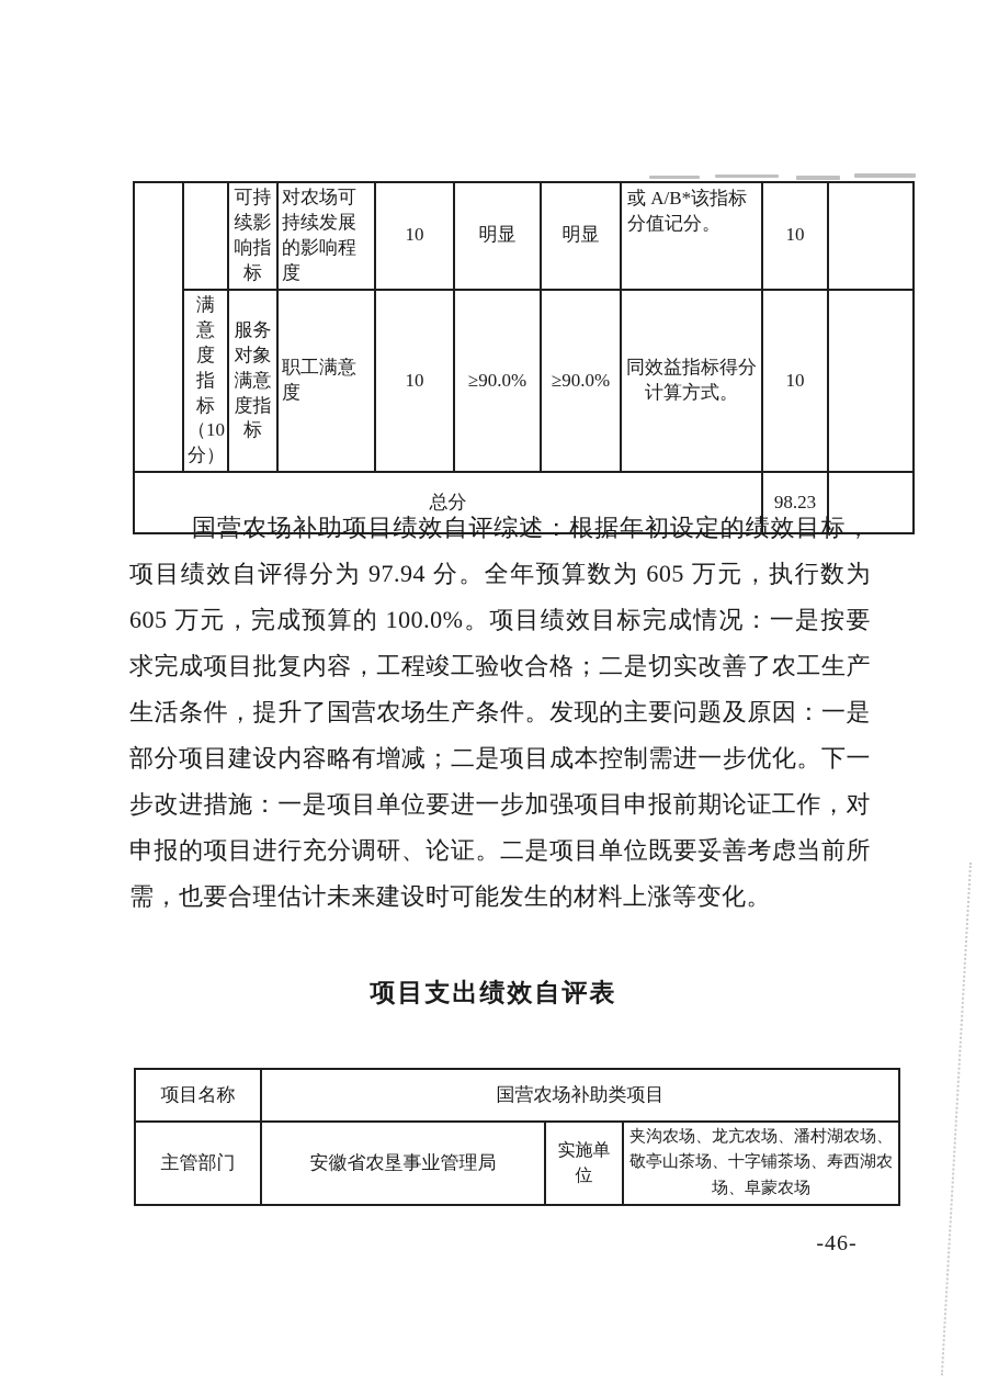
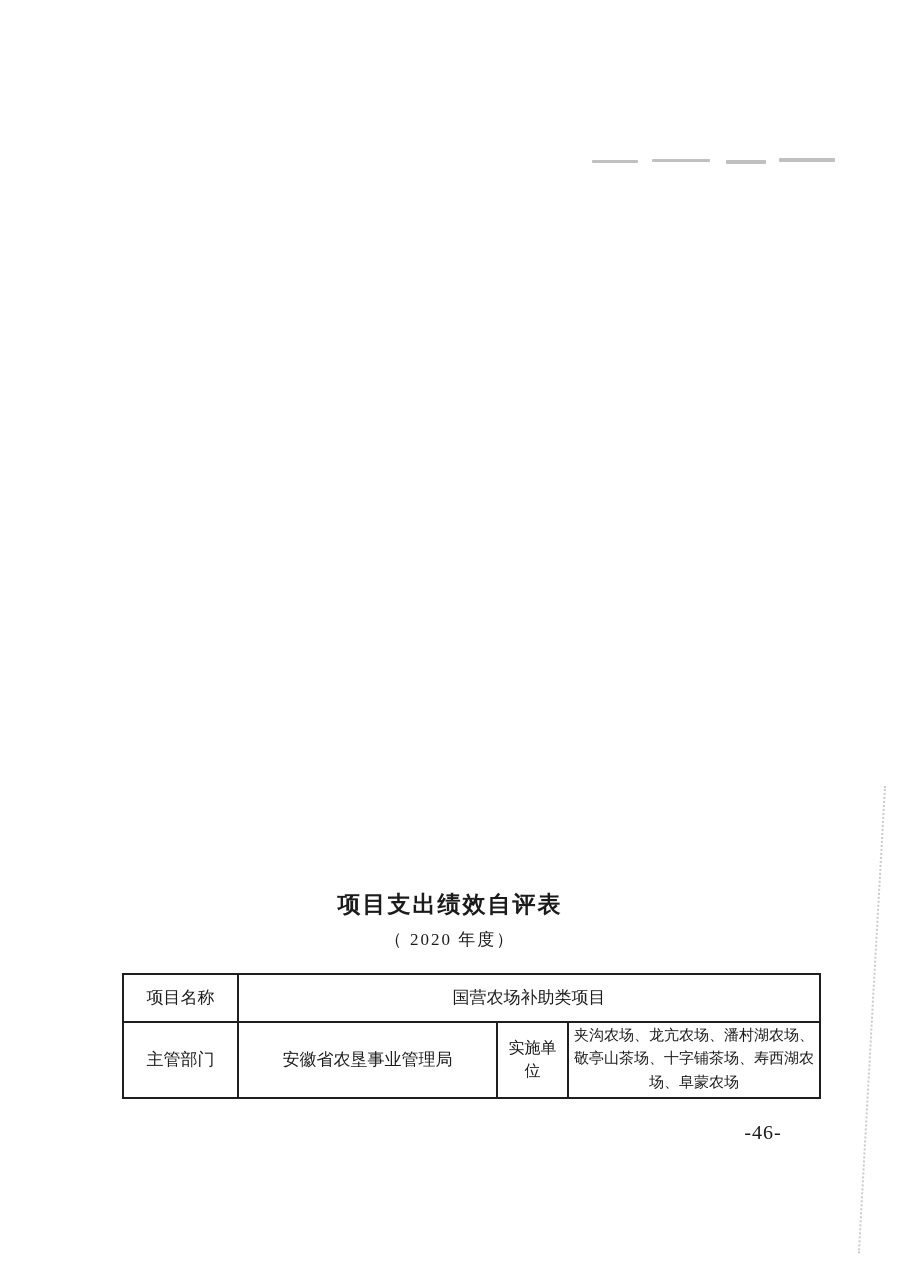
- 		可持续影响指标	对农场可持续发展的影响程度	10	明显	明显	或 A/B*该指标分值记分。	10
- 满意度指标（10分）	服务对象满意度指标	职工满意度	10	≥90.0%	≥90.0%	同效益指标得分计算方式。	10
- 总分	98.23
- 国营农场补助项目绩效自评综述：根据年初设定的绩效目标，项目绩效自评得分为 97.94 分。全年预算数为 605 万元，执行数为 605 万元，完成预算的 100.0%。项目绩效目标完成情况：一是按要求完成项目批复内容，工程竣工验收合格；二是切实改善了农工生产生活条件，提升了国营农场生产条件。发现的主要问题及原因：一是部分项目建设内容略有增减；二是项目成本控制需进一步优化。下一步改进措施：一是项目单位要进一步加强项目申报前期论证工作，对申报的项目进行充分调研、论证。二是项目单位既要妥善考虑当前所需，也要合理估计未来建设时可能发生的材料上涨等变化。
  项目支出绩效自评表
+ （ 2020 年度）
  项目名称	国营农场补助类项目
  主管部门	安徽省农垦事业管理局	实施单位	夹沟农场、龙亢农场、潘村湖农场、敬亭山茶场、十字铺茶场、寿西湖农场、阜蒙农场
  -46-
